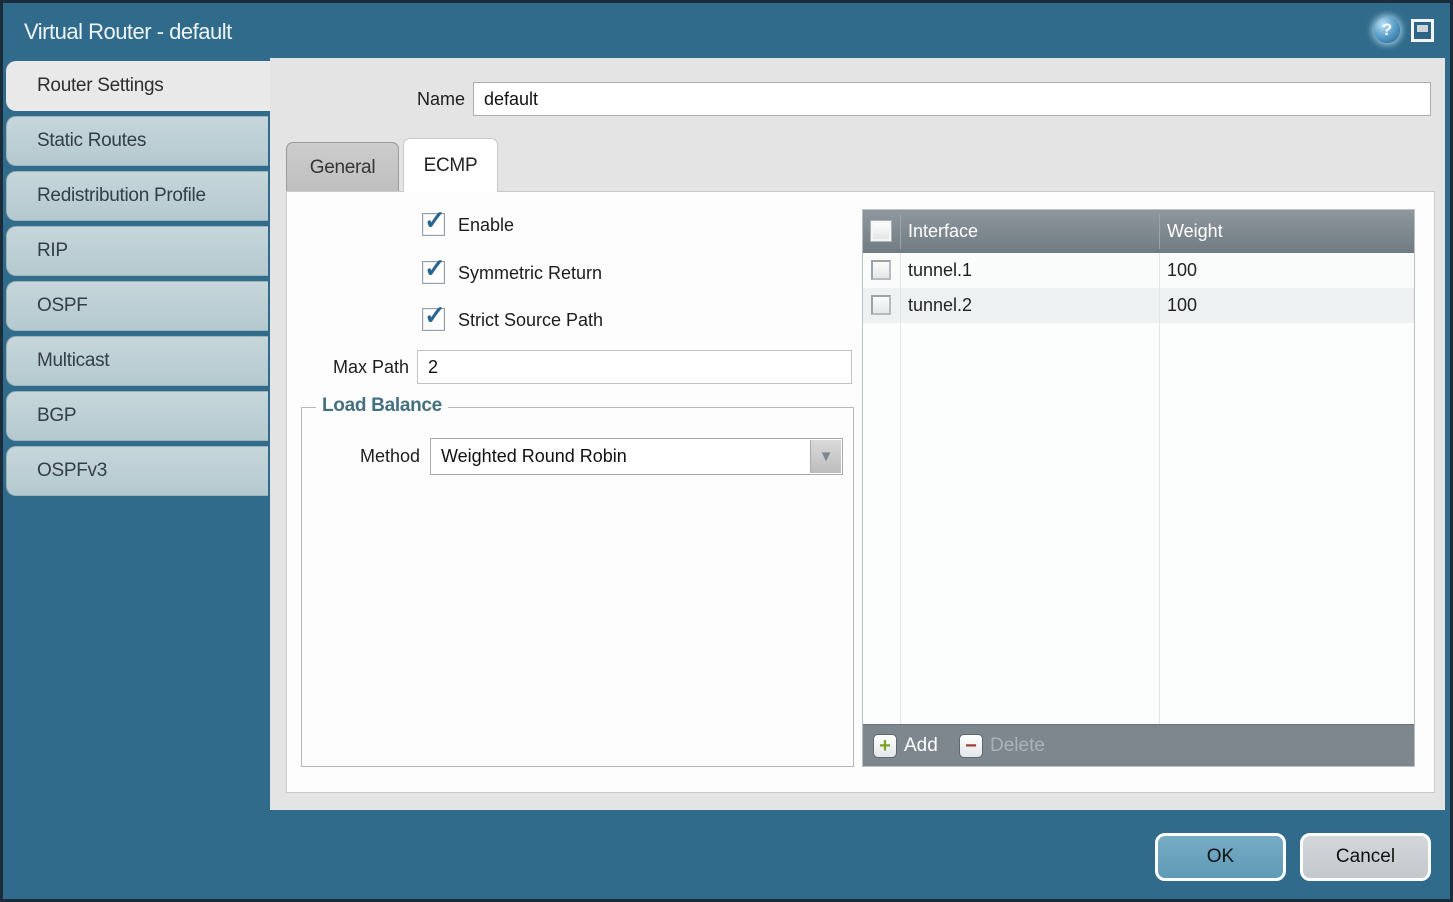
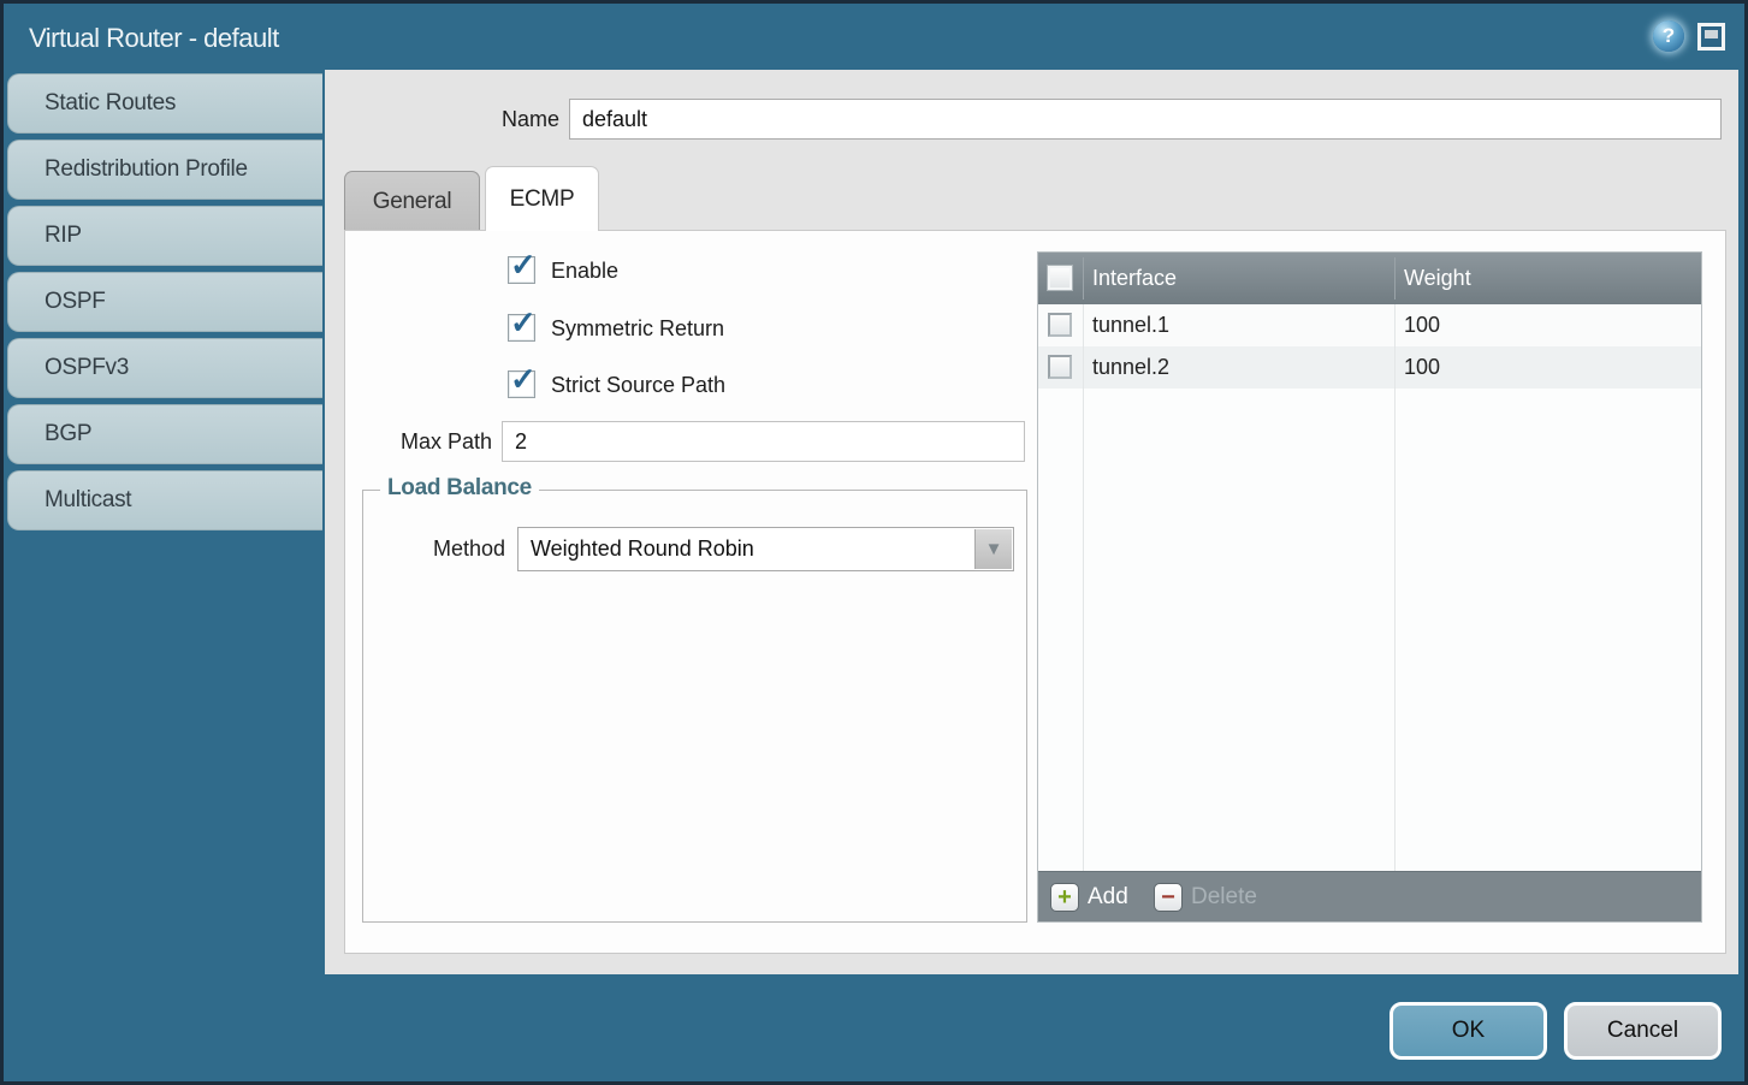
  Virtual Router - default
  ?
- Router Settings
  Static Routes
  Redistribution Profile
  RIP
  OSPF
- Multicast
+ OSPFv3
  BGP
- OSPFv3
+ Multicast
  Name
  default
  General
  ECMP
  ✓
  Enable
  ✓
  Symmetric Return
  ✓
  Strict Source Path
  Max Path
  2
  Load Balance
  Method
  Weighted Round Robin
  ▼
  Interface
  Weight
  tunnel.1
  100
  tunnel.2
  100
  +
  Add
  −
  Delete
  OK
  Cancel
